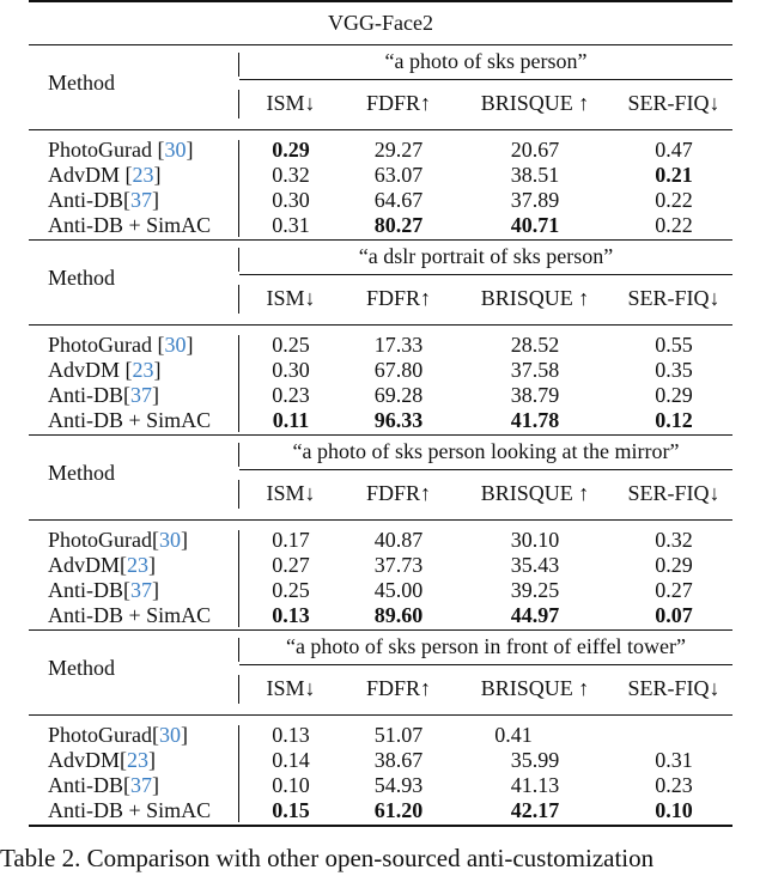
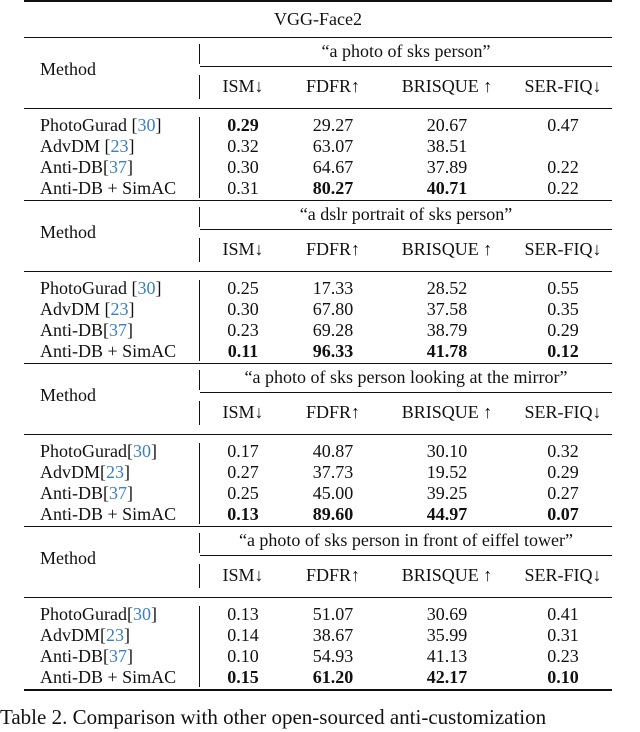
  VGG-Face2
  Method
  “a photo of sks person”
  ISM↓
  FDFR↑
  BRISQUE ↑
  SER-FIQ↓
  PhotoGurad [30]
  0.29
  29.27
  20.67
  0.47
  AdvDM [23]
  0.32
  63.07
  38.51
- 0.21
  Anti-DB[37]
  0.30
  64.67
  37.89
  0.22
  Anti-DB + SimAC
  0.31
  80.27
  40.71
  0.22
  Method
  “a dslr portrait of sks person”
  ISM↓
  FDFR↑
  BRISQUE ↑
  SER-FIQ↓
  PhotoGurad [30]
  0.25
  17.33
  28.52
  0.55
  AdvDM [23]
  0.30
  67.80
  37.58
  0.35
  Anti-DB[37]
  0.23
  69.28
  38.79
  0.29
  Anti-DB + SimAC
  0.11
  96.33
  41.78
  0.12
  Method
  “a photo of sks person looking at the mirror”
  ISM↓
  FDFR↑
  BRISQUE ↑
  SER-FIQ↓
  PhotoGurad[30]
  0.17
  40.87
  30.10
  0.32
  AdvDM[23]
  0.27
  37.73
- 35.43
+ 19.52
  0.29
  Anti-DB[37]
  0.25
  45.00
  39.25
  0.27
  Anti-DB + SimAC
  0.13
  89.60
  44.97
  0.07
  Method
  “a photo of sks person in front of eiffel tower”
  ISM↓
  FDFR↑
  BRISQUE ↑
  SER-FIQ↓
  PhotoGurad[30]
  0.13
  51.07
+ 30.69
  0.41
  AdvDM[23]
  0.14
  38.67
  35.99
  0.31
  Anti-DB[37]
  0.10
  54.93
  41.13
  0.23
  Anti-DB + SimAC
  0.15
  61.20
  42.17
  0.10
  Table 2. Comparison with other open-sourced anti-customization
